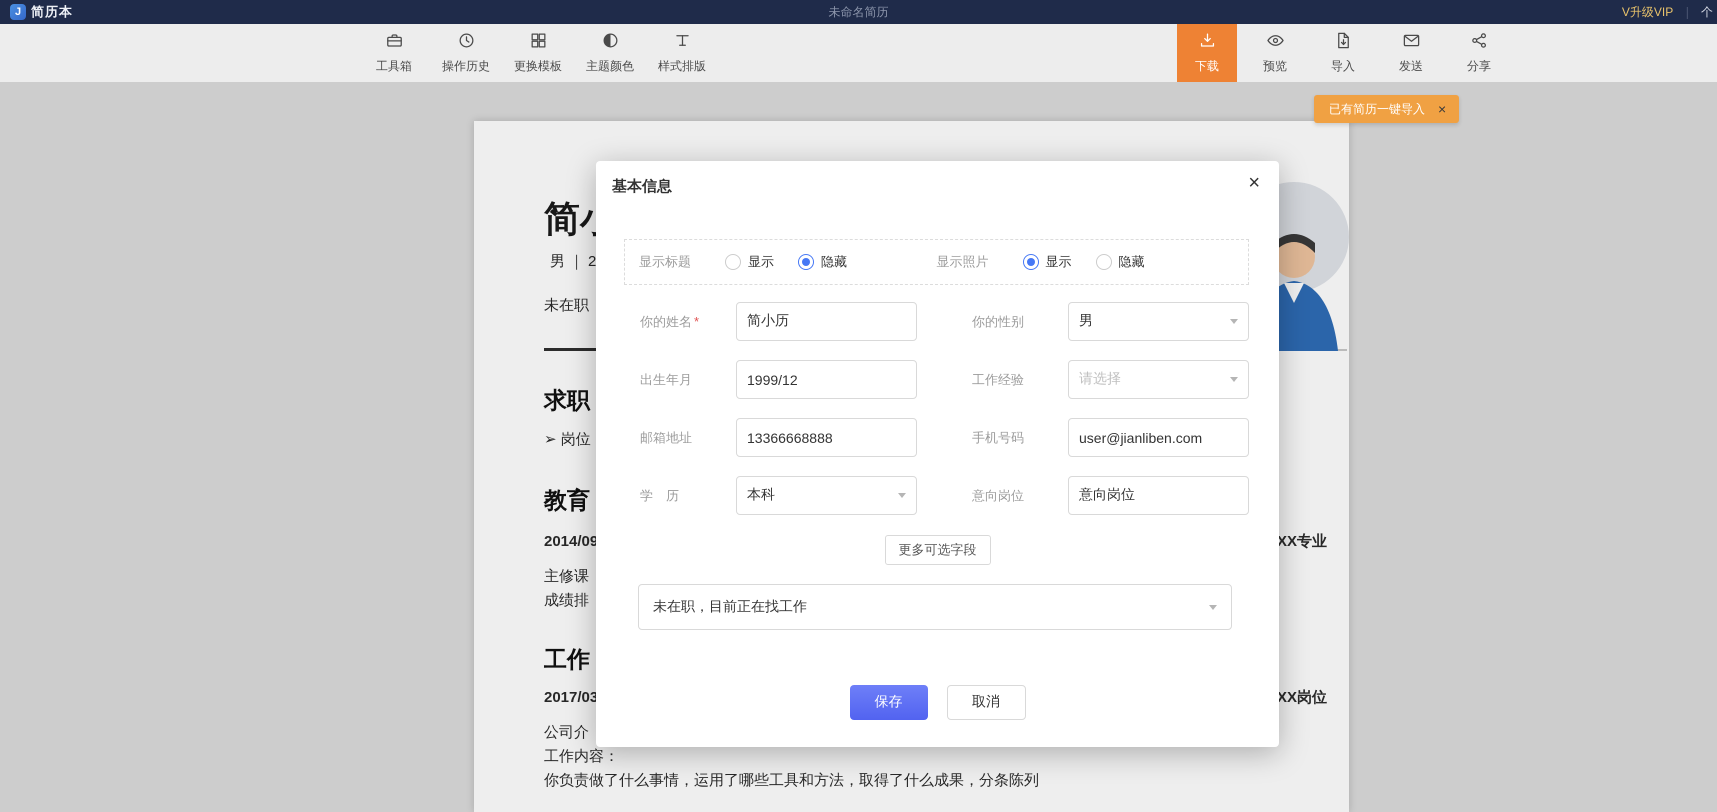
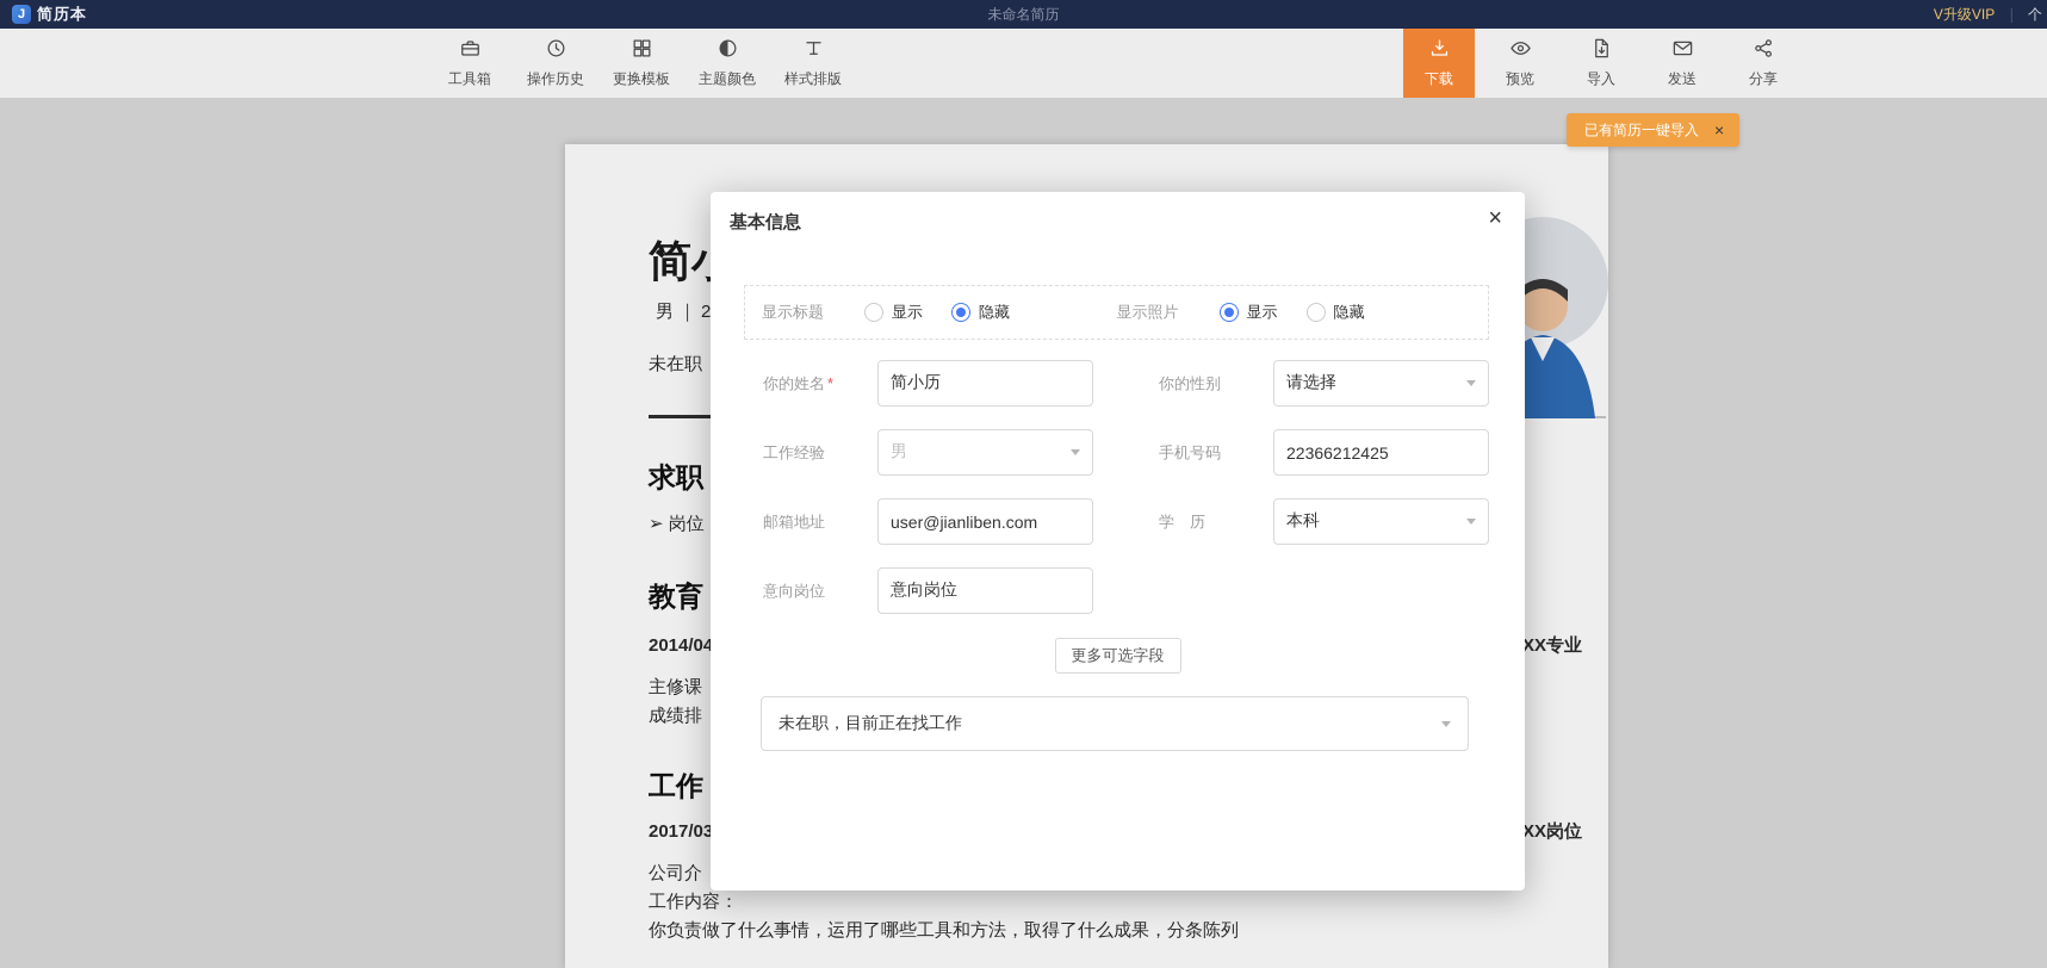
  J
  简历本
  未命名简历
  V升级VIP
  ｜
  个
  工具箱
  操作历史
  更换模板
  主题颜色
  样式排版
  下载
  预览
  导入
  发送
  分享
  男 ｜ 2
  未在职
  求职
  ➢ 岗位
  教育
- 2014/09
+ 2014/04
  XX专业
  主修课
  成绩排
  工作
  2017/03
  XX岗位
  公司介
  工作内容：
  你负责做了什么事情，运用了哪些工具和方法，取得了什么成果，分条陈列
  已有简历一键导入
  ×
  基本信息
  ×
  显示标题
  显示
  隐藏
  显示照片
  显示
  隐藏
  你的姓名 *
  简小历
  你的性别
- 男
+ 请选择
- 出生年月
- 1999/12
  工作经验
- 请选择
+ 男
- 邮箱地址
+ 手机号码
- 13366668888
+ 22366212425
- 手机号码
+ 邮箱地址
  user@jianliben.com
  学 历
  本科
  意向岗位
  意向岗位
  更多可选字段
  未在职，目前正在找工作
- 保存
- 取消
